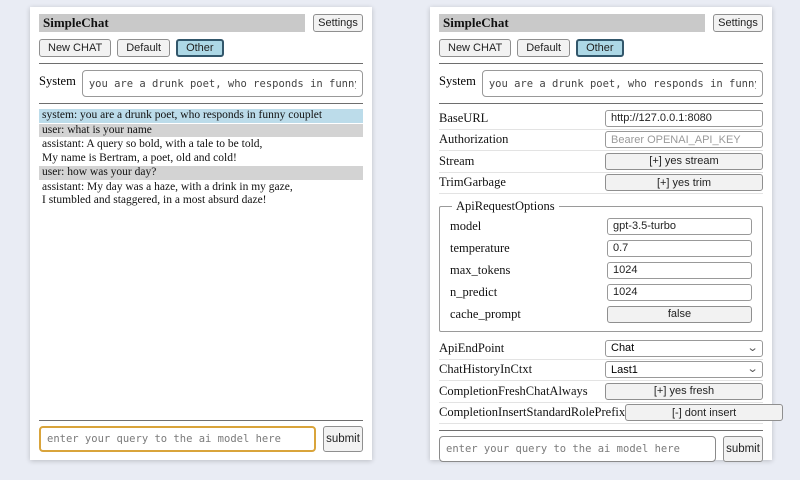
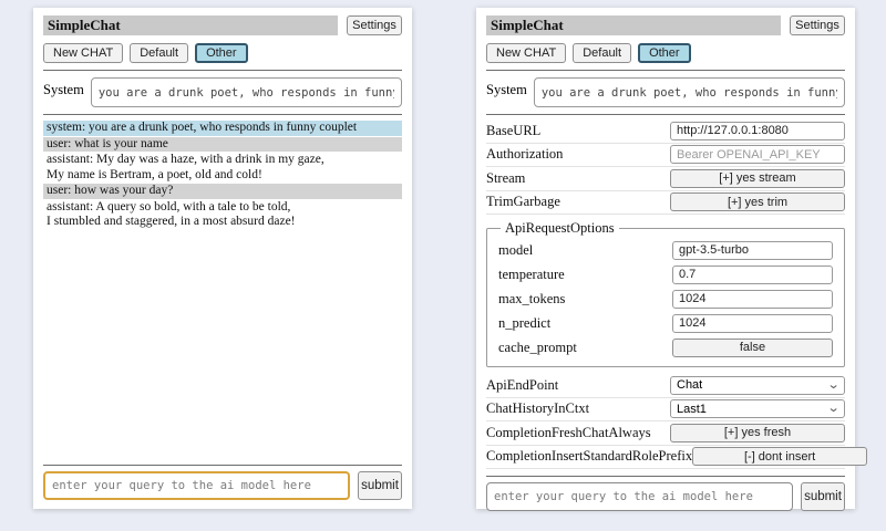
  SimpleChat
  Settings
  New CHAT
  Default
  Other
  System
  you are a drunk poet, who responds in funn
  system: you are a drunk poet, who responds in funny couplet
  user: what is your name
- assistant: A query so bold, with a tale to be told,
+ assistant: My day was a haze, with a drink in my gaze,
  My name is Bertram, a poet, old and cold!
  user: how was your day?
- assistant: My day was a haze, with a drink in my gaze,
+ assistant: A query so bold, with a tale to be told,
  I stumbled and staggered, in a most absurd daze!
  enter your query to the ai model here
  submit
  SimpleChat
  Settings
  New CHAT
  Default
  Other
  System
  you are a drunk poet, who responds in funn
  BaseURL
  http://127.0.0.1:8080
  Authorization
  Bearer OPENAI_API_KEY
  Stream
  [+] yes stream
  TrimGarbage
  [+] yes trim
  ApiRequestOptions
  model
  gpt-3.5-turbo
  temperature
  0.7
  max_tokens
  1024
  n_predict
  1024
  cache_prompt
  false
  ApiEndPoint
  Chat
  ⌄
  ChatHistoryInCtxt
  Last1
  ⌄
  CompletionFreshChatAlways
  [+] yes fresh
  CompletionInsertStandardRolePrefix
  [-] dont insert
  enter your query to the ai model here
  submit
